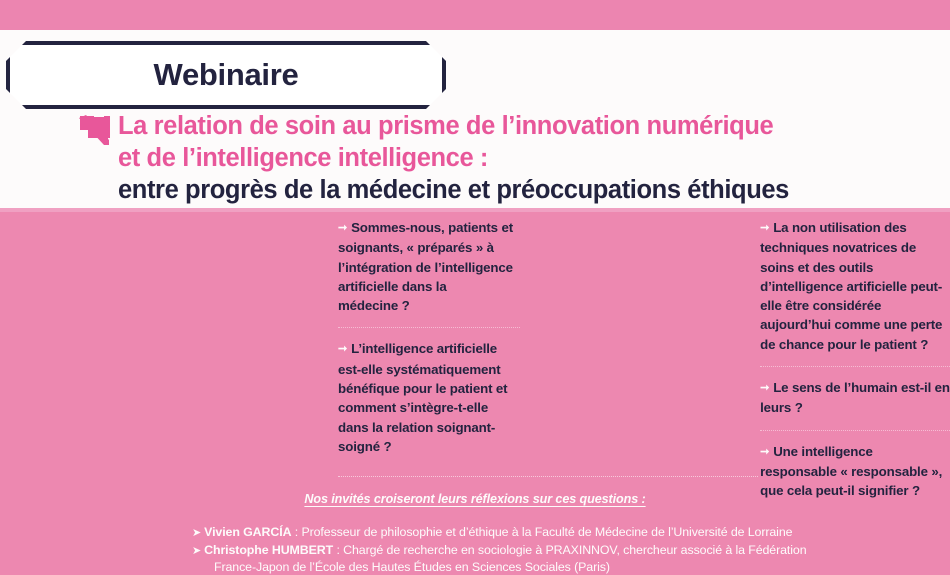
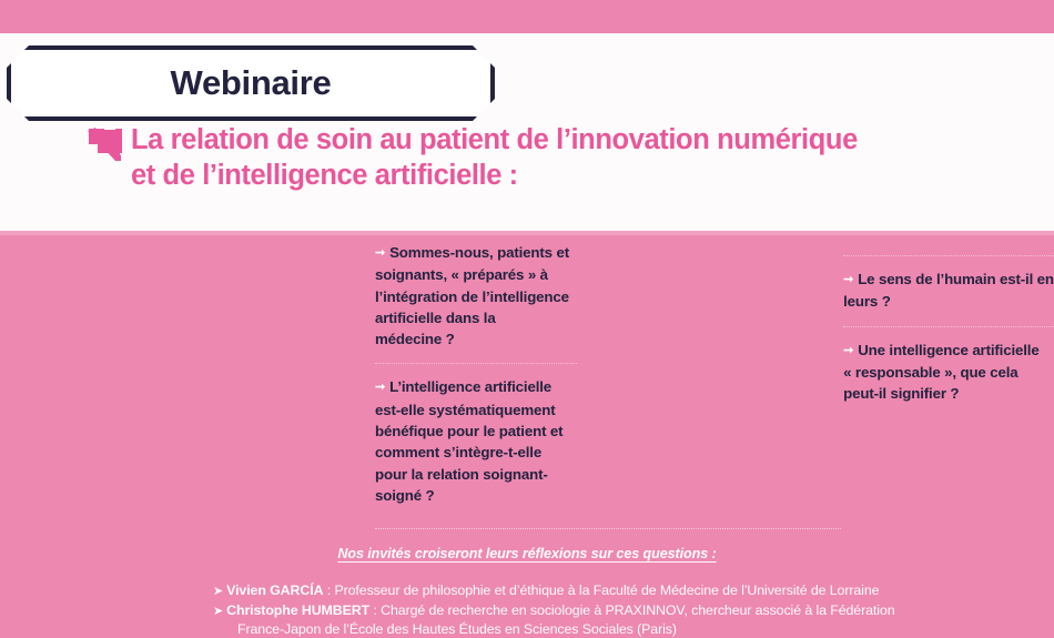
  Webinaire
- La relation de soin au prisme de l’innovation numérique
+ La relation de soin au patient de l’innovation numérique
- et de l’intelligence intelligence :
+ et de l’intelligence artificielle :
- entre progrès de la médecine et préoccupations éthiques
  ➞ Sommes-nous, patients et soignants, « préparés » à l’intégration de l’intelligence artificielle dans la médecine ?
- ➞ L’intelligence artificielle est-elle systématiquement bénéfique pour le patient et comment s’intègre-t-elle dans la relation soignant-soigné ?
+ ➞ L’intelligence artificielle est-elle systématiquement bénéfique pour le patient et comment s’intègre-t-elle pour la relation soignant-soigné ?
- ➞ La non utilisation des techniques novatrices de soins et des outils d’intelligence artificielle peut-elle être considérée aujourd’hui comme une perte de chance pour le patient ?
  ➞ Le sens de l’humain est-il en leurs ?
- ➞ Une intelligence responsable « responsable », que cela peut-il signifier ?
+ ➞ Une intelligence artificielle « responsable », que cela peut-il signifier ?
  Nos invités croiseront leurs réflexions sur ces questions :
  ➤ Vivien GARCÍA : Professeur de philosophie et d’éthique à la Faculté de Médecine de l’Université de Lorraine
  ➤ Christophe HUMBERT : Chargé de recherche en sociologie à PRAXINNOV, chercheur associé à la Fédération
  France-Japon de l’École des Hautes Études en Sciences Sociales (Paris)
